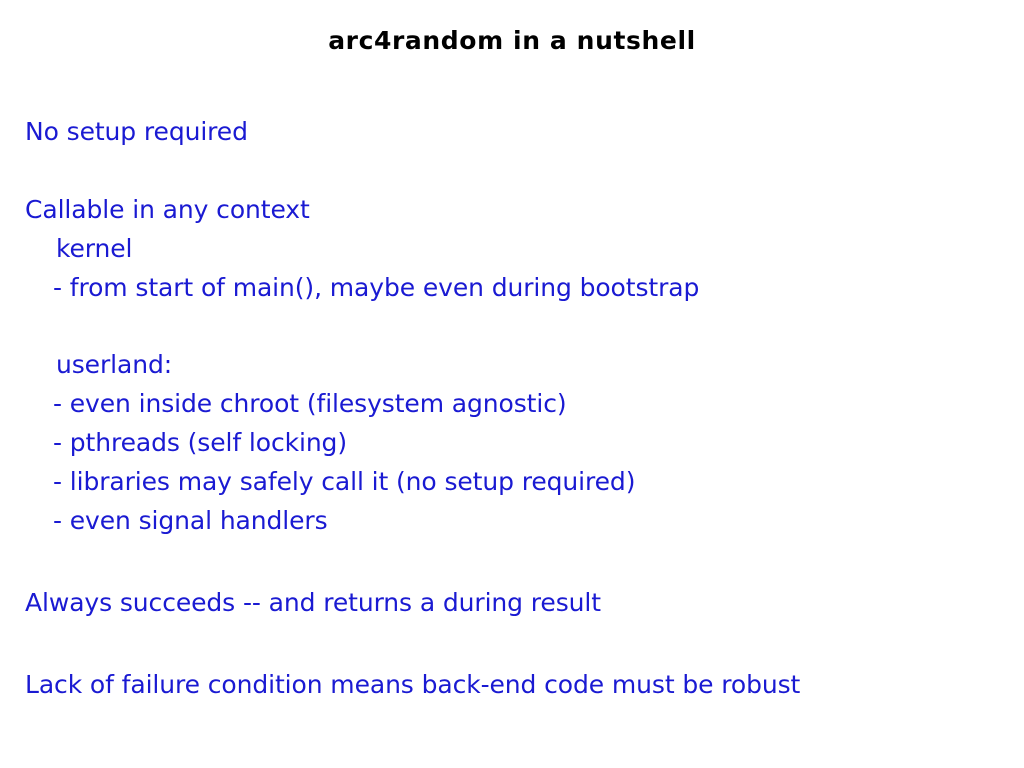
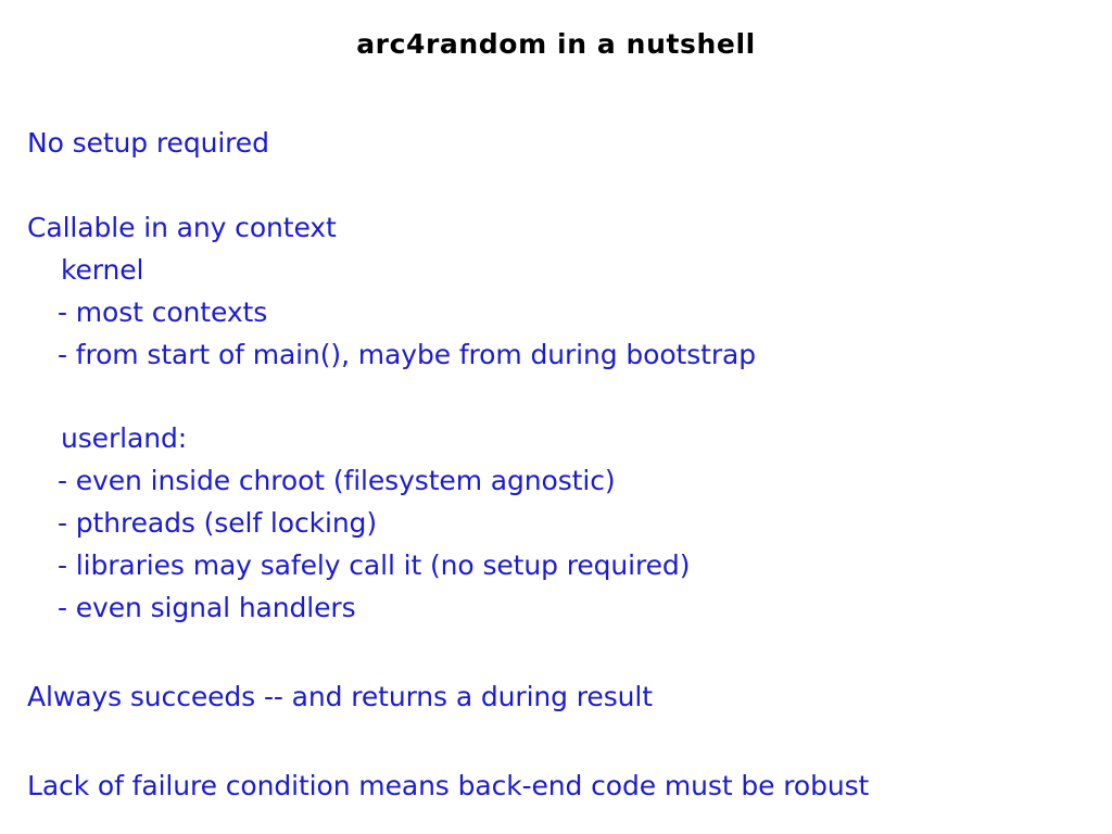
  arc4random in a nutshell
  No setup required
  Callable in any context
  kernel
+ - most contexts
- - from start of main(), maybe even during bootstrap
+ - from start of main(), maybe from during bootstrap
  userland:
  - even inside chroot (filesystem agnostic)
  - pthreads (self locking)
  - libraries may safely call it (no setup required)
  - even signal handlers
  Always succeeds -- and returns a during result
  Lack of failure condition means back-end code must be robust
